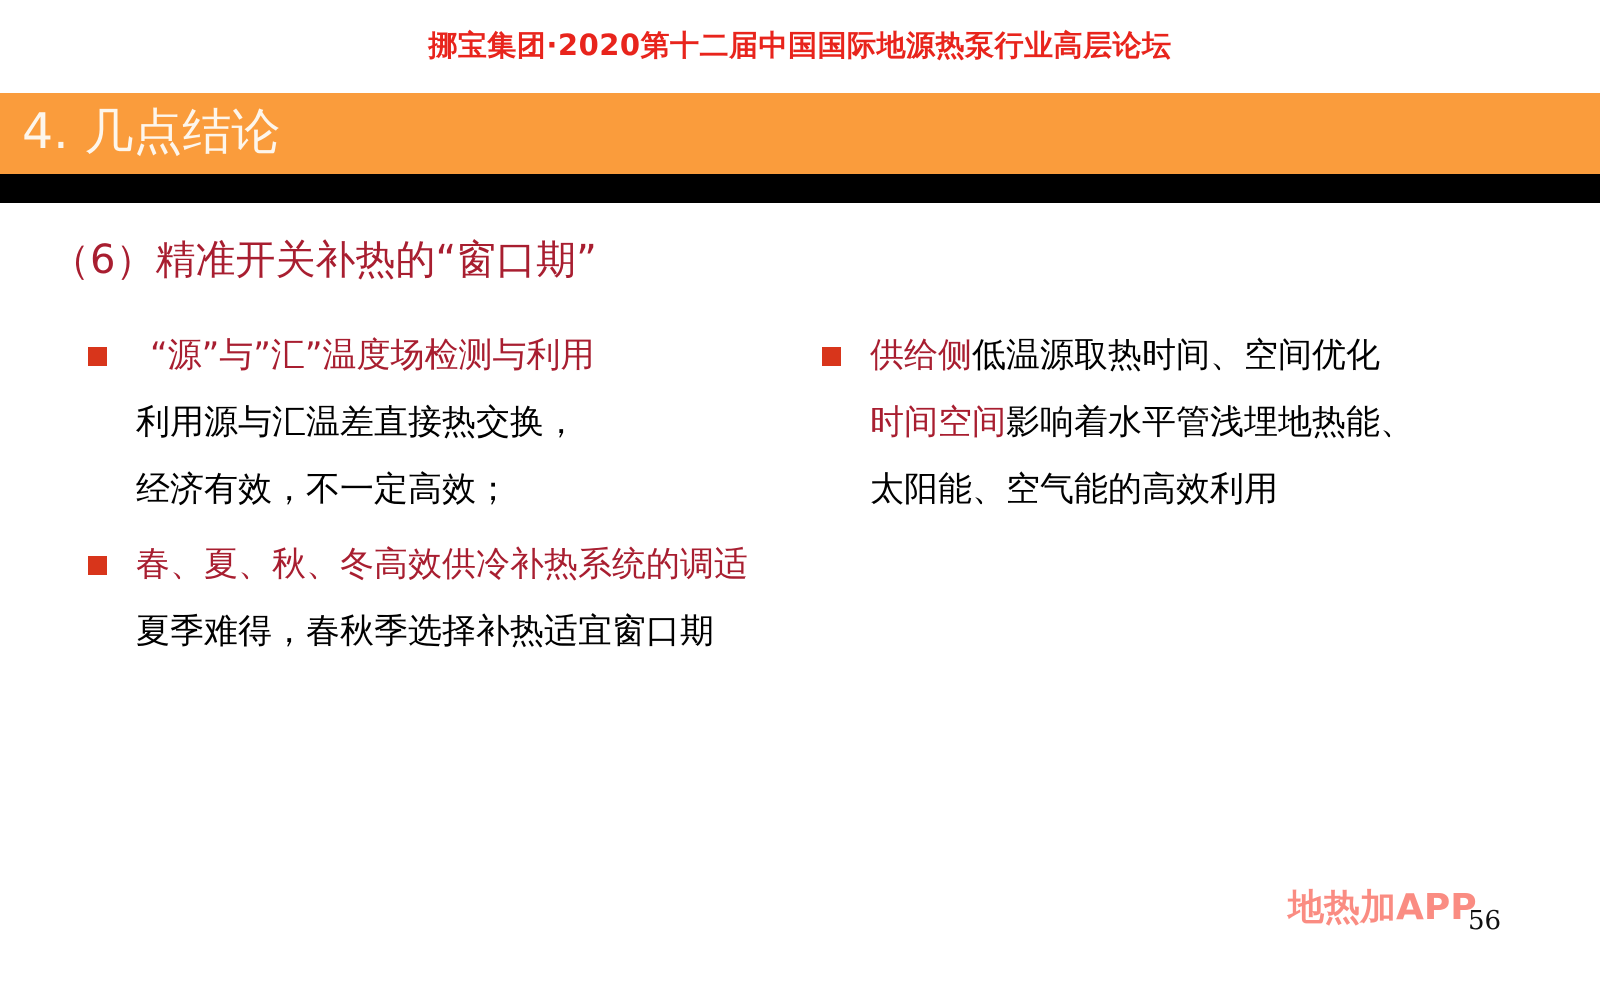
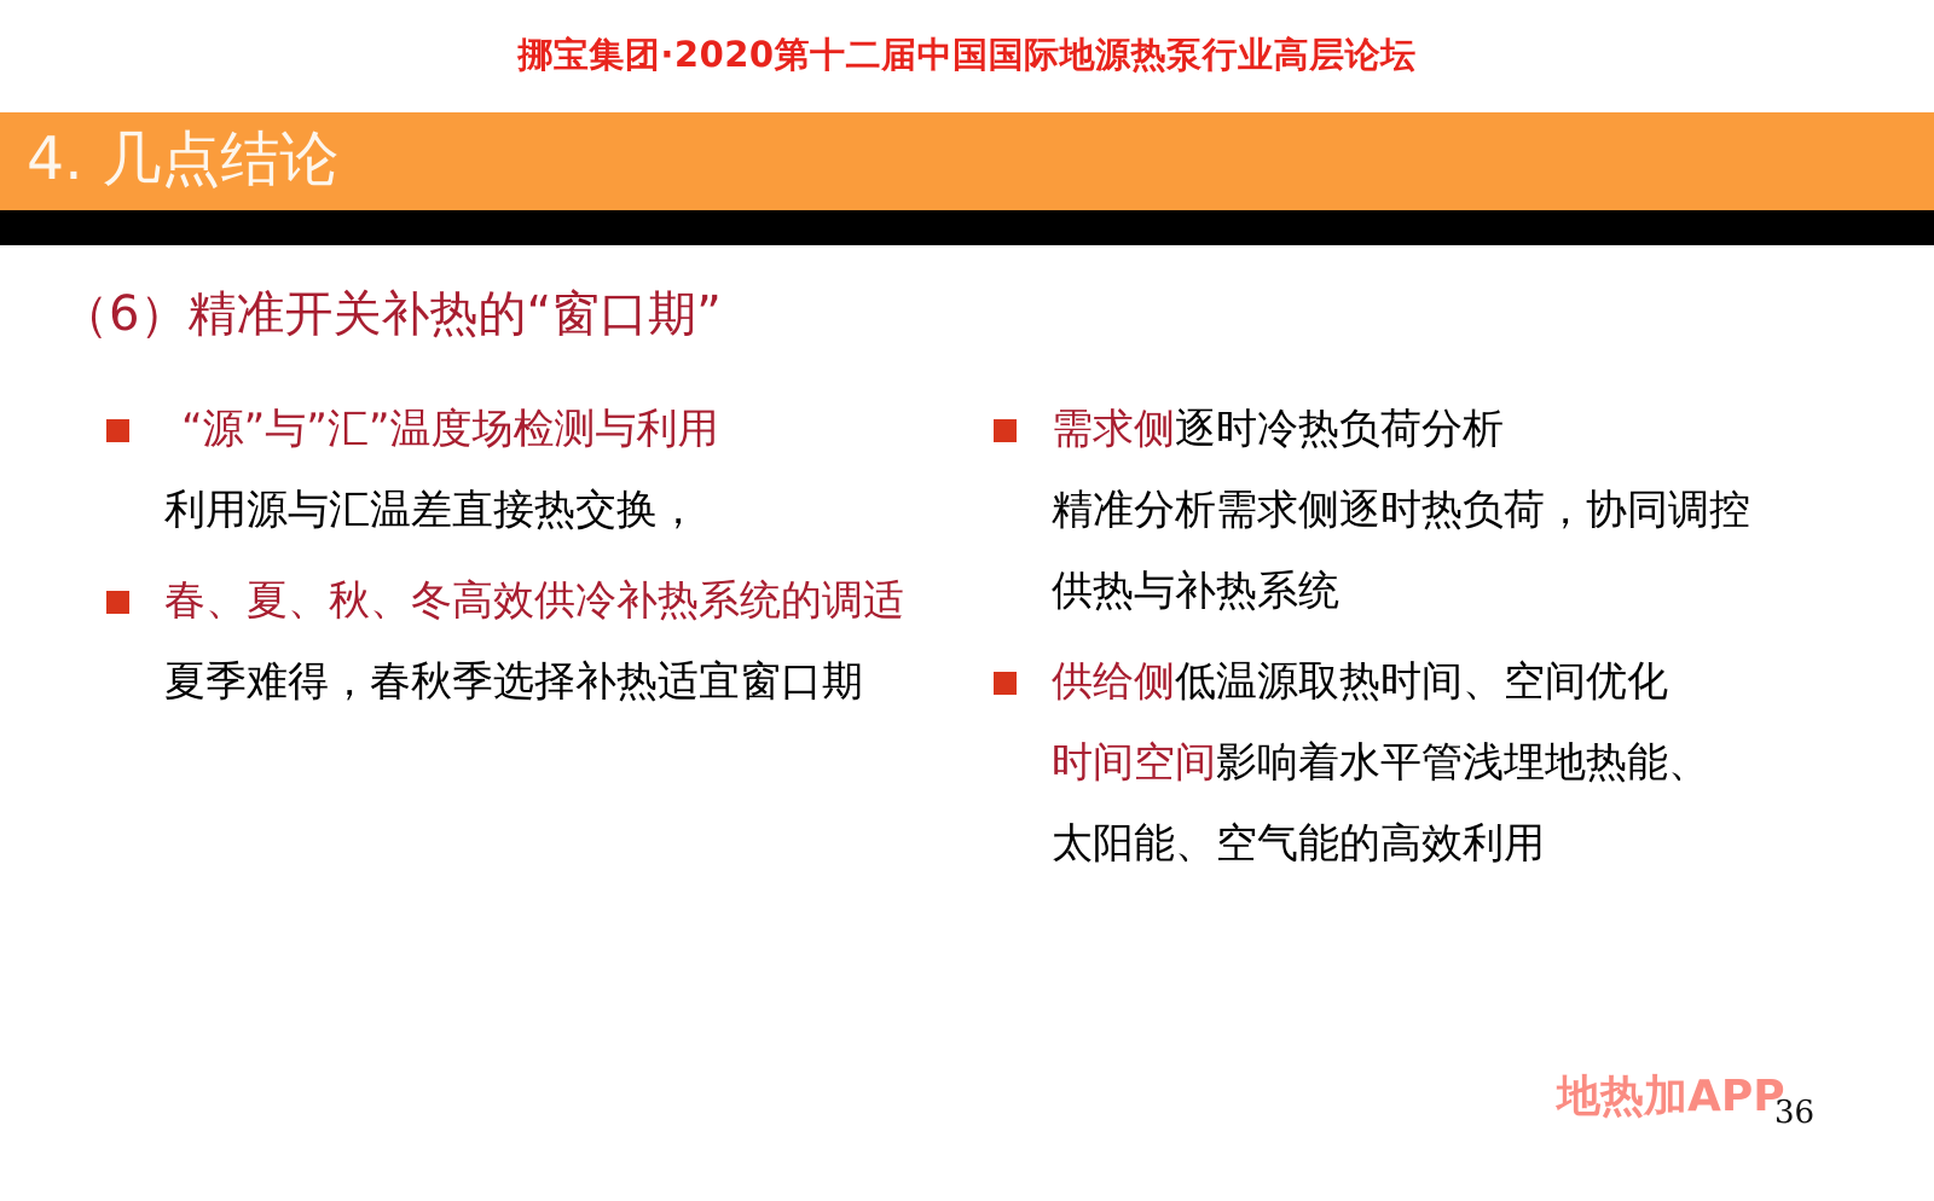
  挪宝集团·2020第十二届中国国际地源热泵行业高层论坛
  4. 几点结论
  （6）精准开关补热的“窗口期”
  “源”与”汇”温度场检测与利用
  利用源与汇温差直接热交换，
- 经济有效，不一定高效；
  春、夏、秋、冬高效供冷补热系统的调适
  夏季难得，春秋季选择补热适宜窗口期
+ 需求侧逐时冷热负荷分析
+ 精准分析需求侧逐时热负荷，协同调控
+ 供热与补热系统
  供给侧低温源取热时间、空间优化
  时间空间影响着水平管浅埋地热能、
  太阳能、空气能的高效利用
  地热加APP
- 56
+ 36
